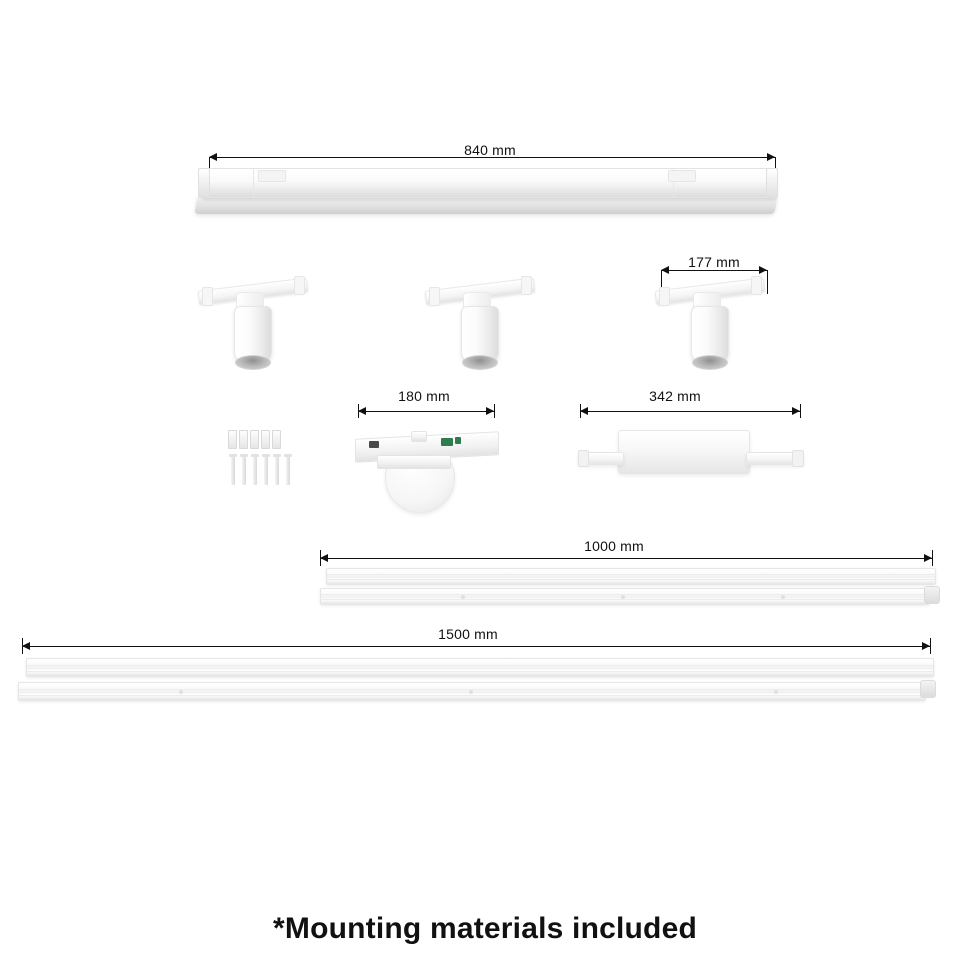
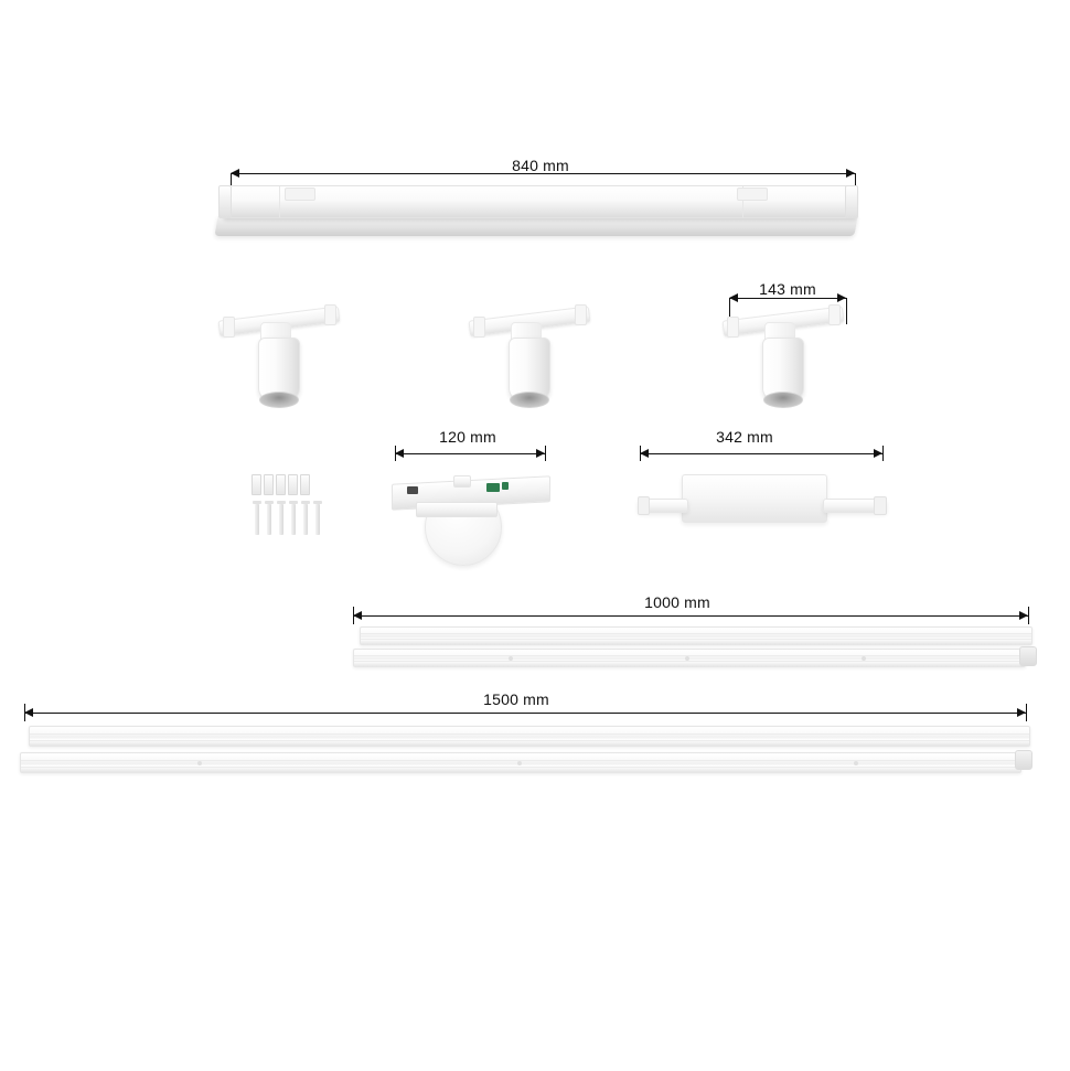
  840 mm
- 177 mm
+ 143 mm
- 180 mm
+ 120 mm
  342 mm
  1000 mm
  1500 mm
- *Mounting materials included
